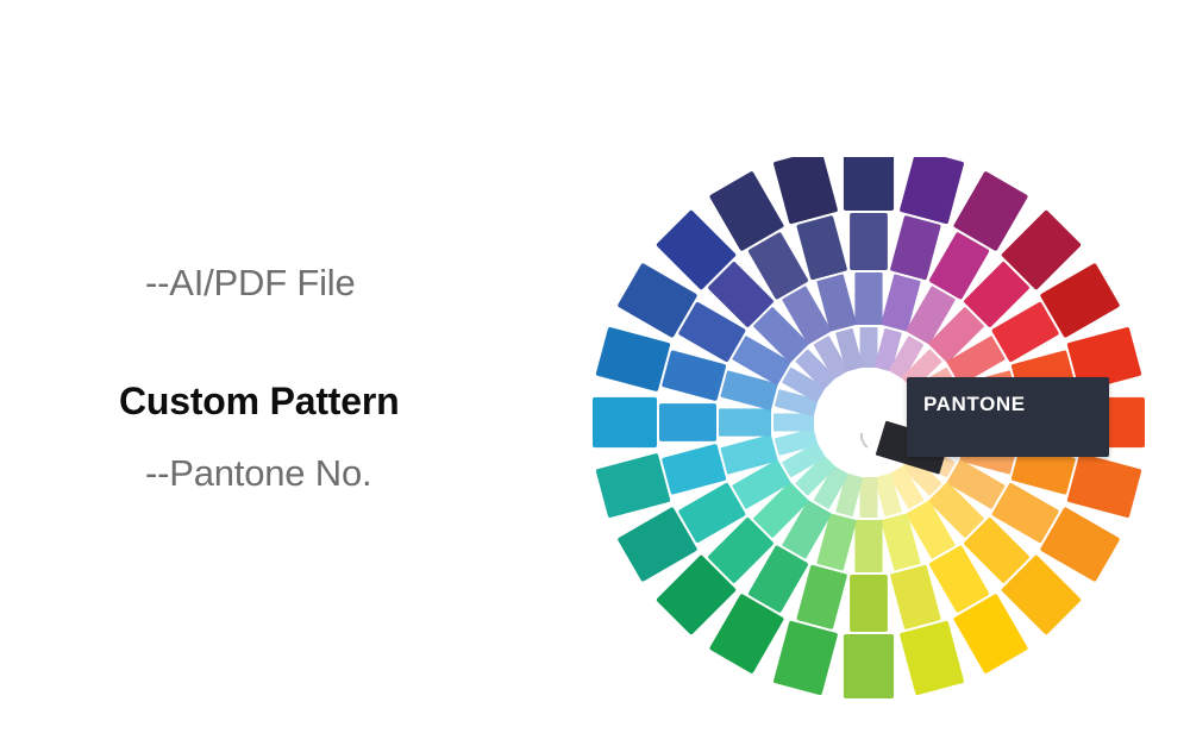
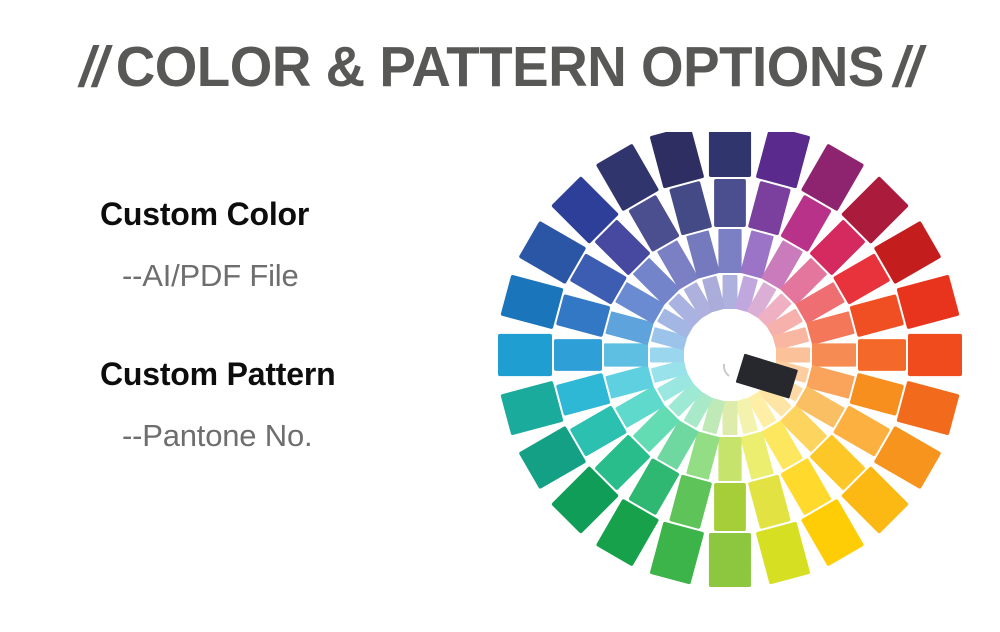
+ // COLOR & PATTERN OPTIONS //
+ Custom Color
  --AI/PDF File
  Custom Pattern
  --Pantone No.
- PANTONE
